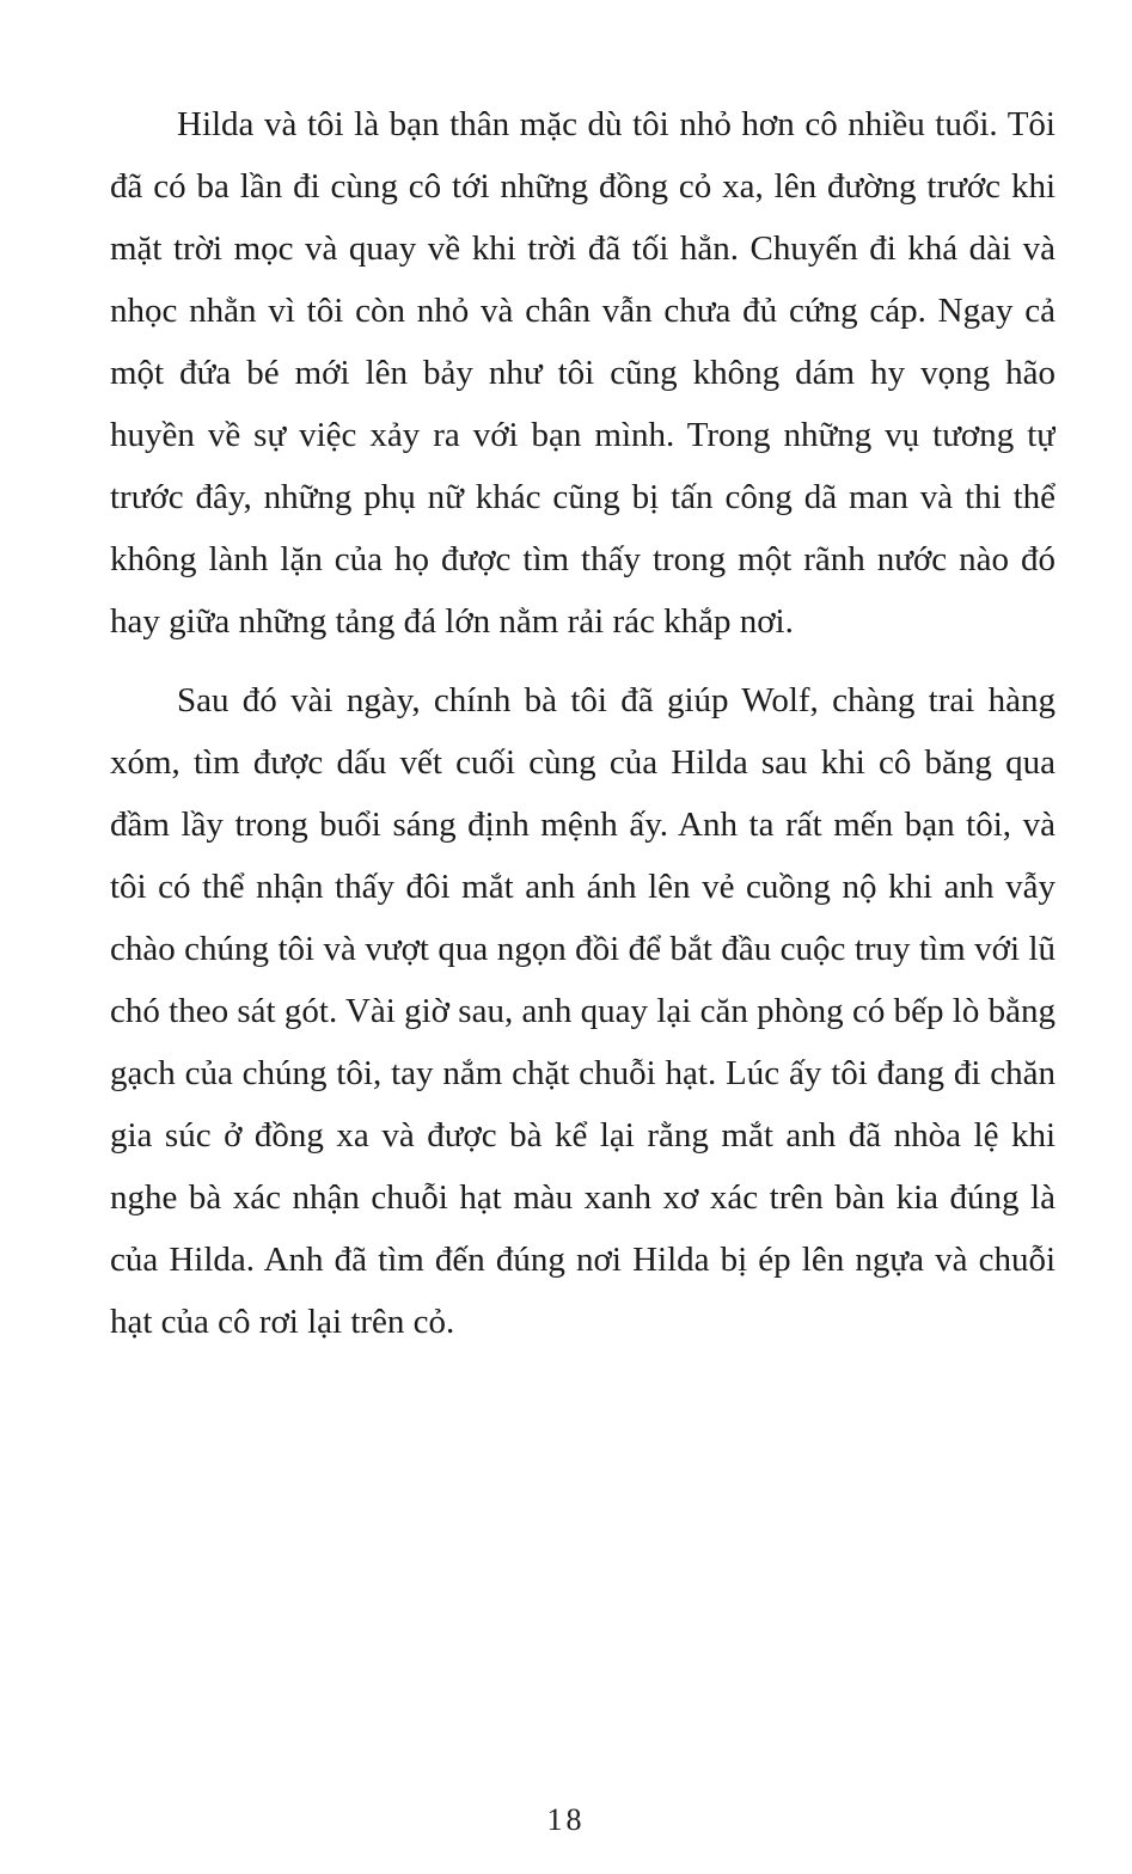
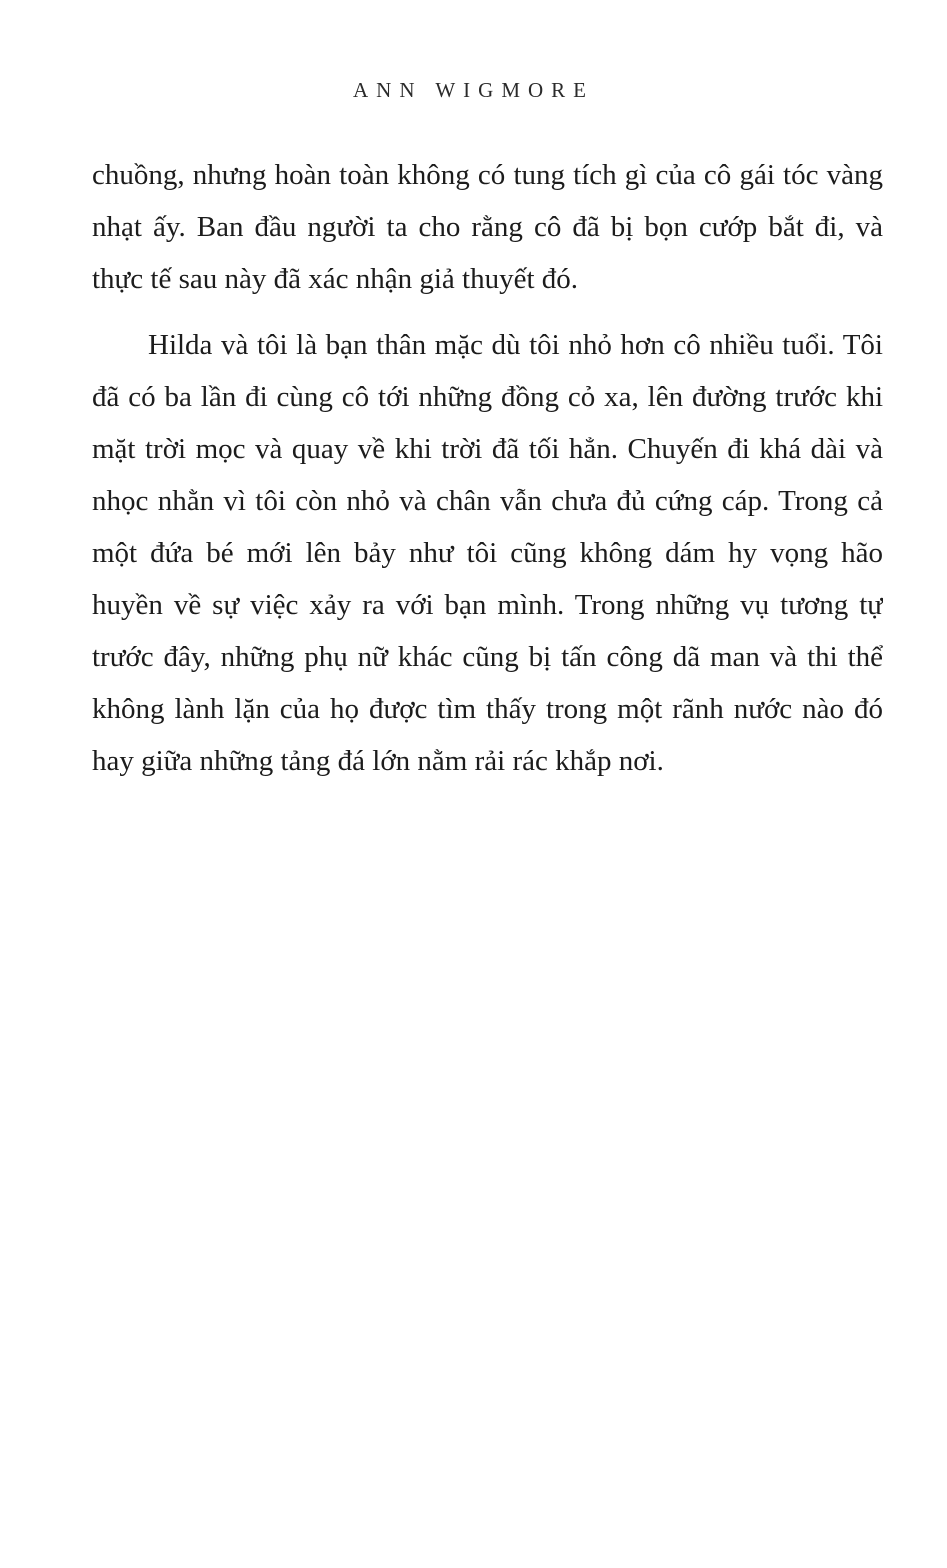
+ ANN WIGMORE
+ chuồng, nhưng hoàn toàn không có tung tích gì của cô gái tóc vàng nhạt ấy. Ban đầu người ta cho rằng cô đã bị bọn cướp bắt đi, và thực tế sau này đã xác nhận giả thuyết đó.
- Hilda và tôi là bạn thân mặc dù tôi nhỏ hơn cô nhiều tuổi. Tôi đã có ba lần đi cùng cô tới những đồng cỏ xa, lên đường trước khi mặt trời mọc và quay về khi trời đã tối hẳn. Chuyến đi khá dài và nhọc nhằn vì tôi còn nhỏ và chân vẫn chưa đủ cứng cáp. Ngay cả một đứa bé mới lên bảy như tôi cũng không dám hy vọng hão huyền về sự việc xảy ra với bạn mình. Trong những vụ tương tự trước đây, những phụ nữ khác cũng bị tấn công dã man và thi thể không lành lặn của họ được tìm thấy trong một rãnh nước nào đó hay giữa những tảng đá lớn nằm rải rác khắp nơi.
+ Hilda và tôi là bạn thân mặc dù tôi nhỏ hơn cô nhiều tuổi. Tôi đã có ba lần đi cùng cô tới những đồng cỏ xa, lên đường trước khi mặt trời mọc và quay về khi trời đã tối hẳn. Chuyến đi khá dài và nhọc nhằn vì tôi còn nhỏ và chân vẫn chưa đủ cứng cáp. Trong cả một đứa bé mới lên bảy như tôi cũng không dám hy vọng hão huyền về sự việc xảy ra với bạn mình. Trong những vụ tương tự trước đây, những phụ nữ khác cũng bị tấn công dã man và thi thể không lành lặn của họ được tìm thấy trong một rãnh nước nào đó hay giữa những tảng đá lớn nằm rải rác khắp nơi.
- Sau đó vài ngày, chính bà tôi đã giúp Wolf, chàng trai hàng xóm, tìm được dấu vết cuối cùng của Hilda sau khi cô băng qua đầm lầy trong buổi sáng định mệnh ấy. Anh ta rất mến bạn tôi, và tôi có thể nhận thấy đôi mắt anh ánh lên vẻ cuồng nộ khi anh vẫy chào chúng tôi và vượt qua ngọn đồi để bắt đầu cuộc truy tìm với lũ chó theo sát gót. Vài giờ sau, anh quay lại căn phòng có bếp lò bằng gạch của chúng tôi, tay nắm chặt chuỗi hạt. Lúc ấy tôi đang đi chăn gia súc ở đồng xa và được bà kể lại rằng mắt anh đã nhòa lệ khi nghe bà xác nhận chuỗi hạt màu xanh xơ xác trên bàn kia đúng là của Hilda. Anh đã tìm đến đúng nơi Hilda bị ép lên ngựa và chuỗi hạt của cô rơi lại trên cỏ.
- 18
